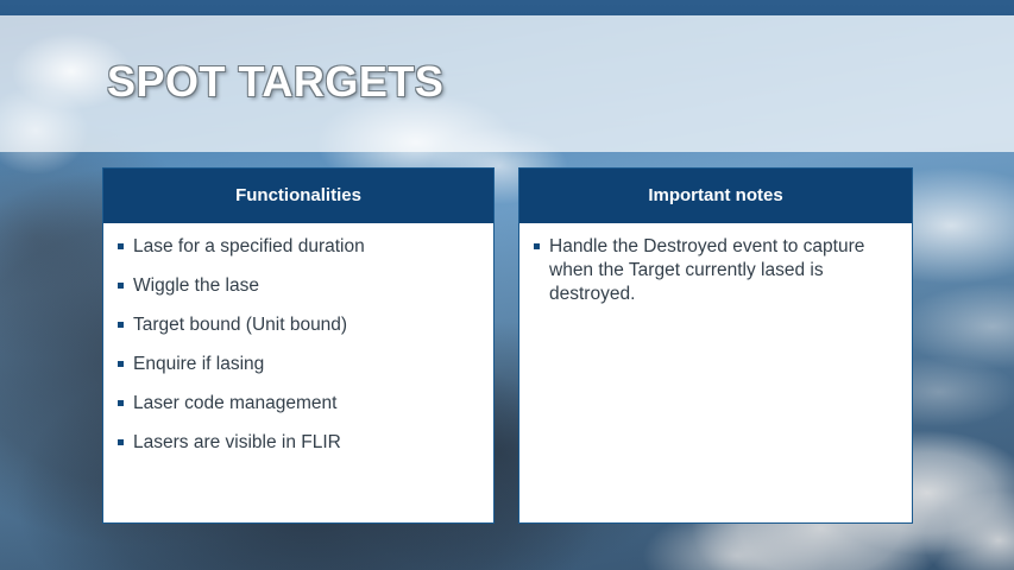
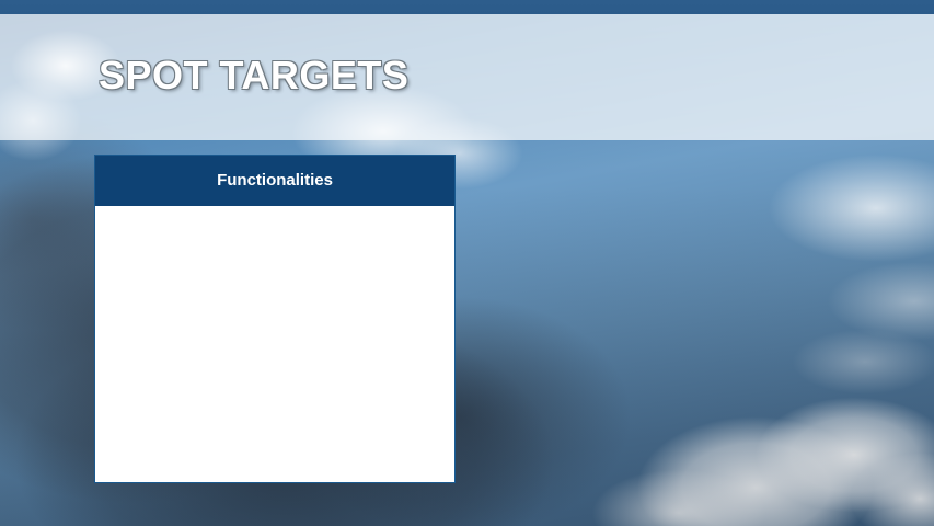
  SPOT TARGETS
  Functionalities
- Lase for a specified duration
- Wiggle the lase
- Target bound (Unit bound)
- Enquire if lasing
- Laser code management
- Lasers are visible in FLIR
- Important notes
- Handle the Destroyed event to capture when the Target currently lased is destroyed.
